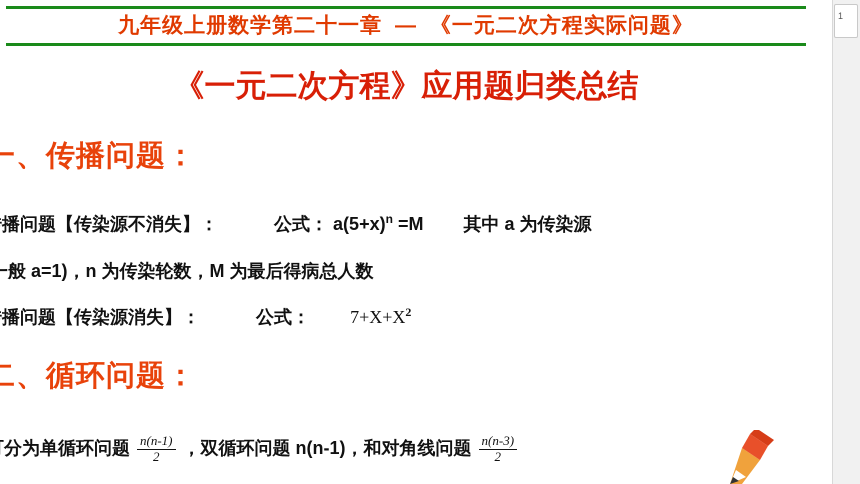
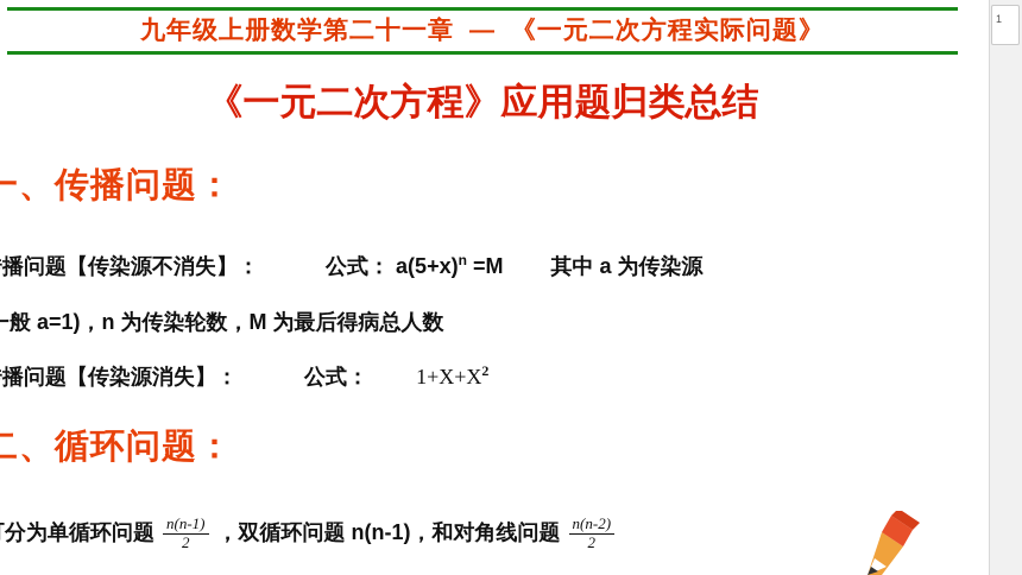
  九年级上册数学第二十一章 — 《一元二次方程实际问题》
  《一元二次方程》应用题归类总结
  一、传播问题：
  播问题【传染源不消失】： 公式： a(5+x)n =M 其中 a 为传染源
  般 a=1)，n 为传染轮数，M 为最后得病总人数
- 播问题【传染源消失】： 公式： 7+X+X2
+ 播问题【传染源消失】： 公式： 1+X+X2
  二、循环问题：
  分为单循环问题
  n(n-1)
  2
  ，双循环问题 n(n-1)，和对角线问题
- n(n-3)
+ n(n-2)
  2
  1
